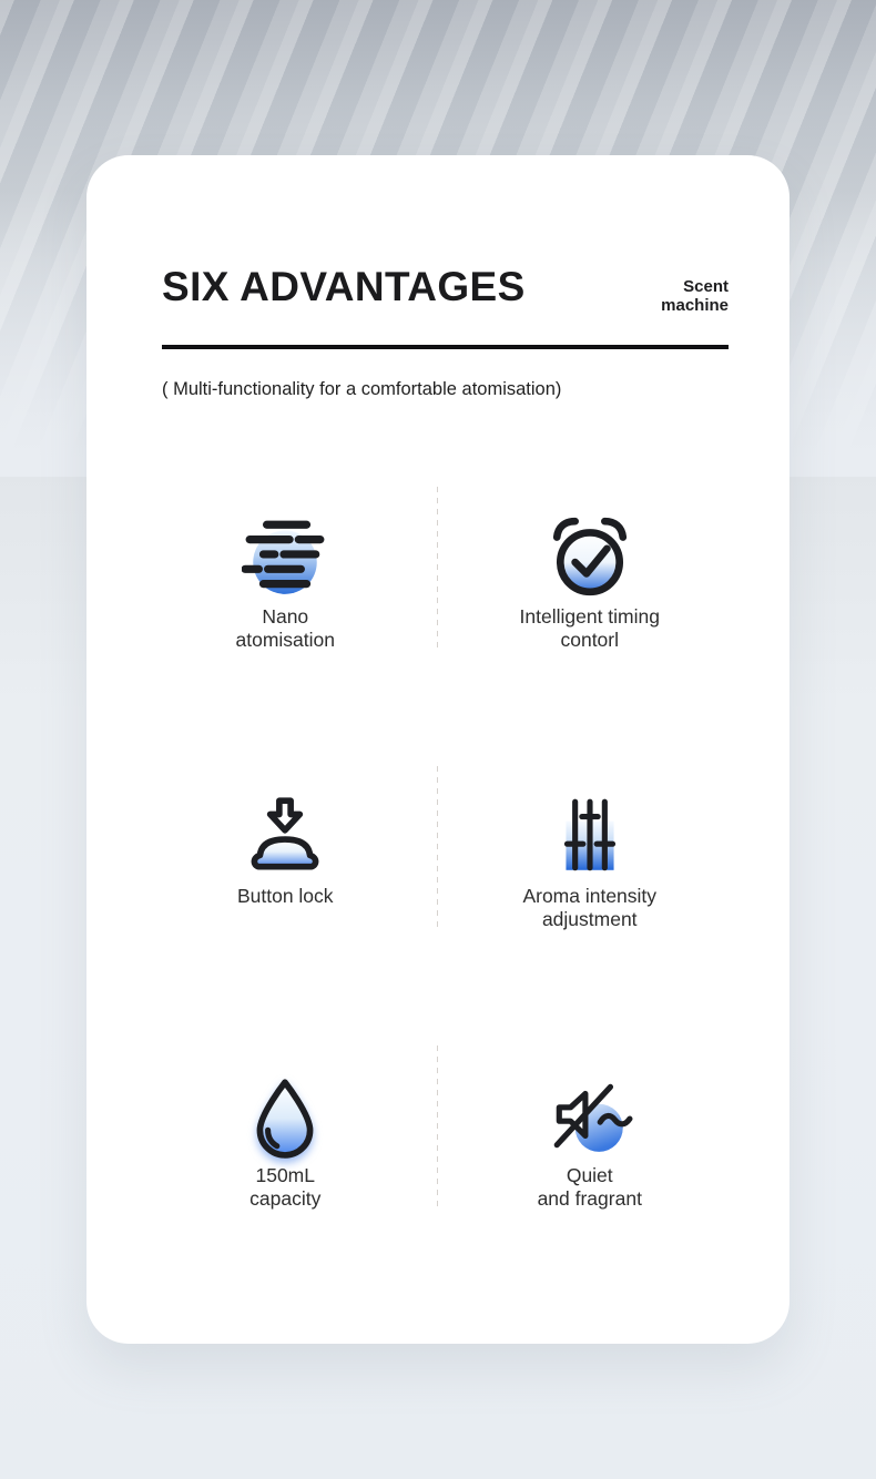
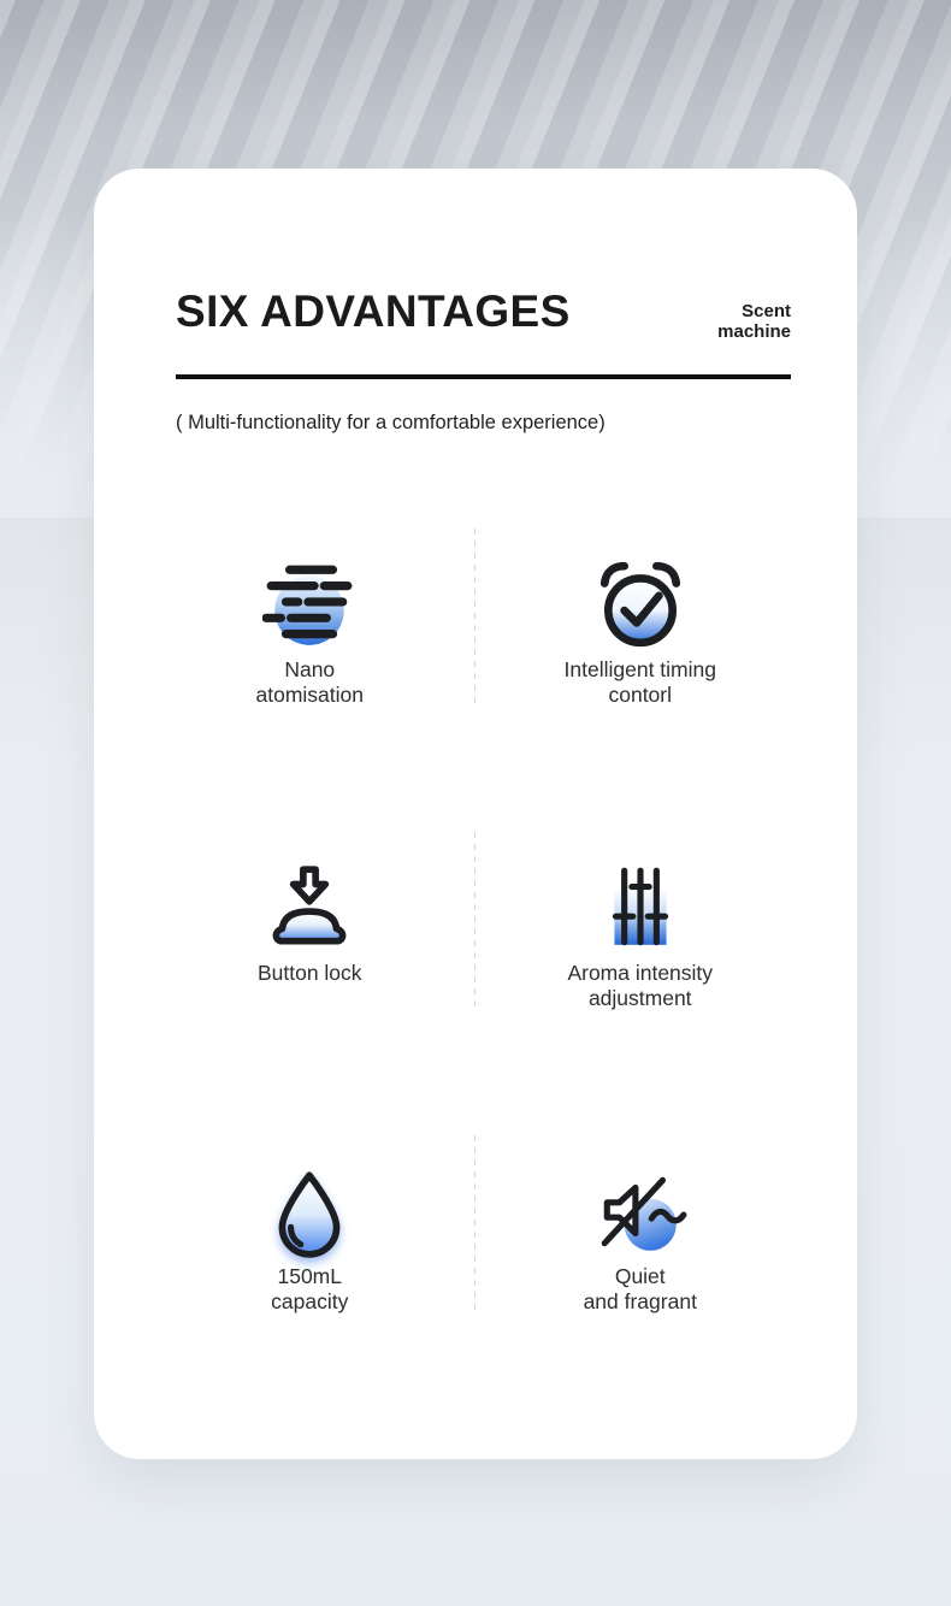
  SIX ADVANTAGES
  Scent
  machine
- ( Multi-functionality for a comfortable atomisation)
+ ( Multi-functionality for a comfortable experience)
  Nano
  atomisation
  Intelligent timing
  contorl
  Button lock
  Aroma intensity
  adjustment
  150mL
  capacity
  Quiet
  and fragrant
